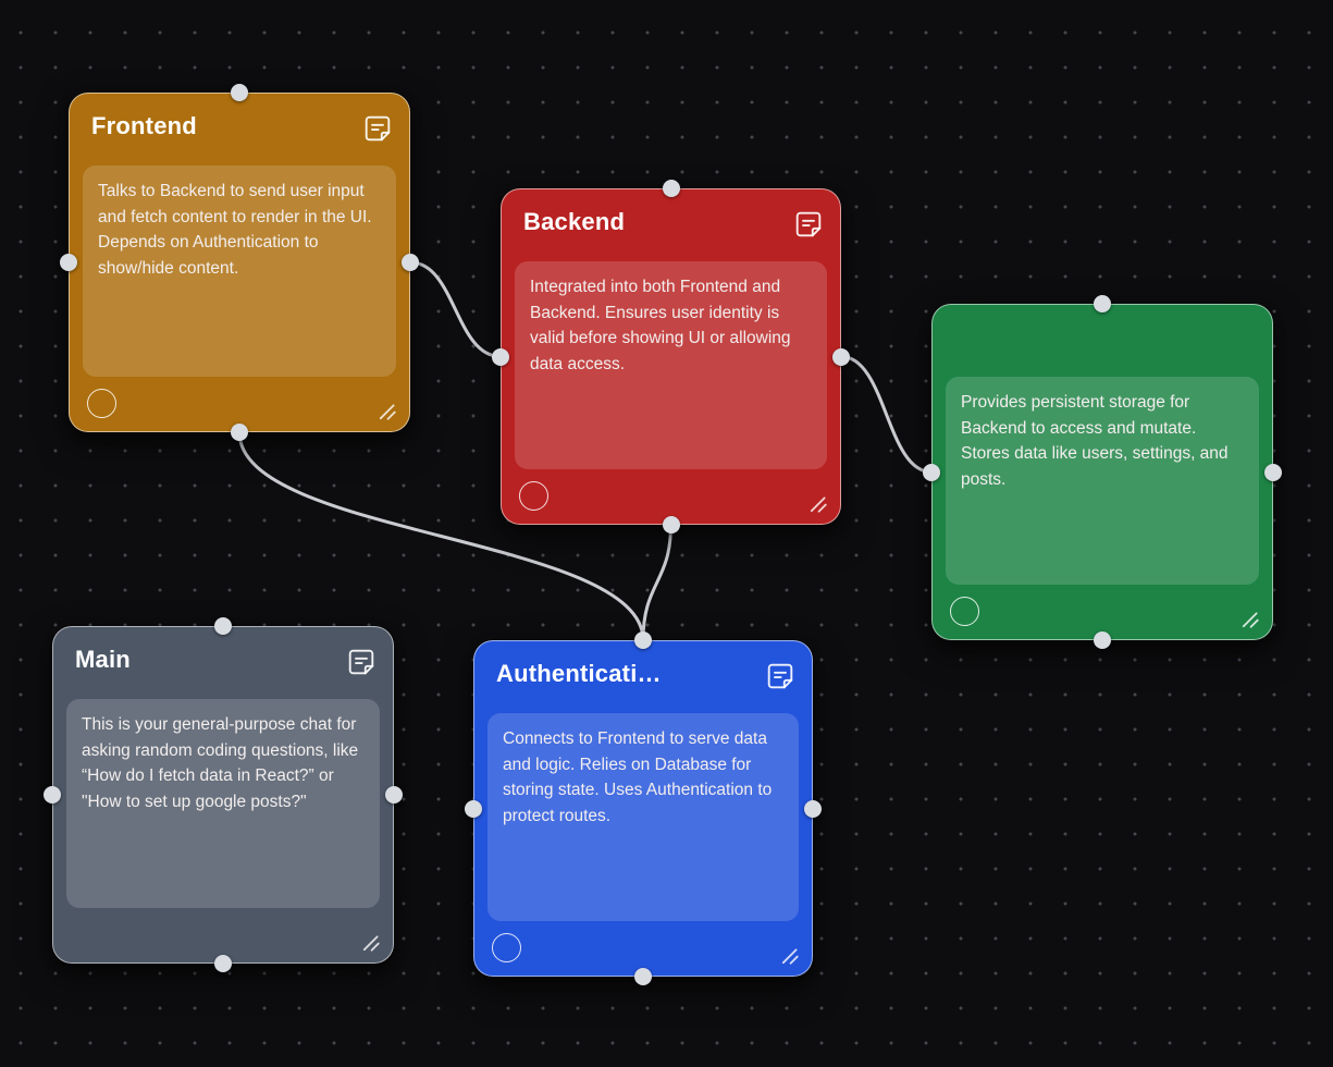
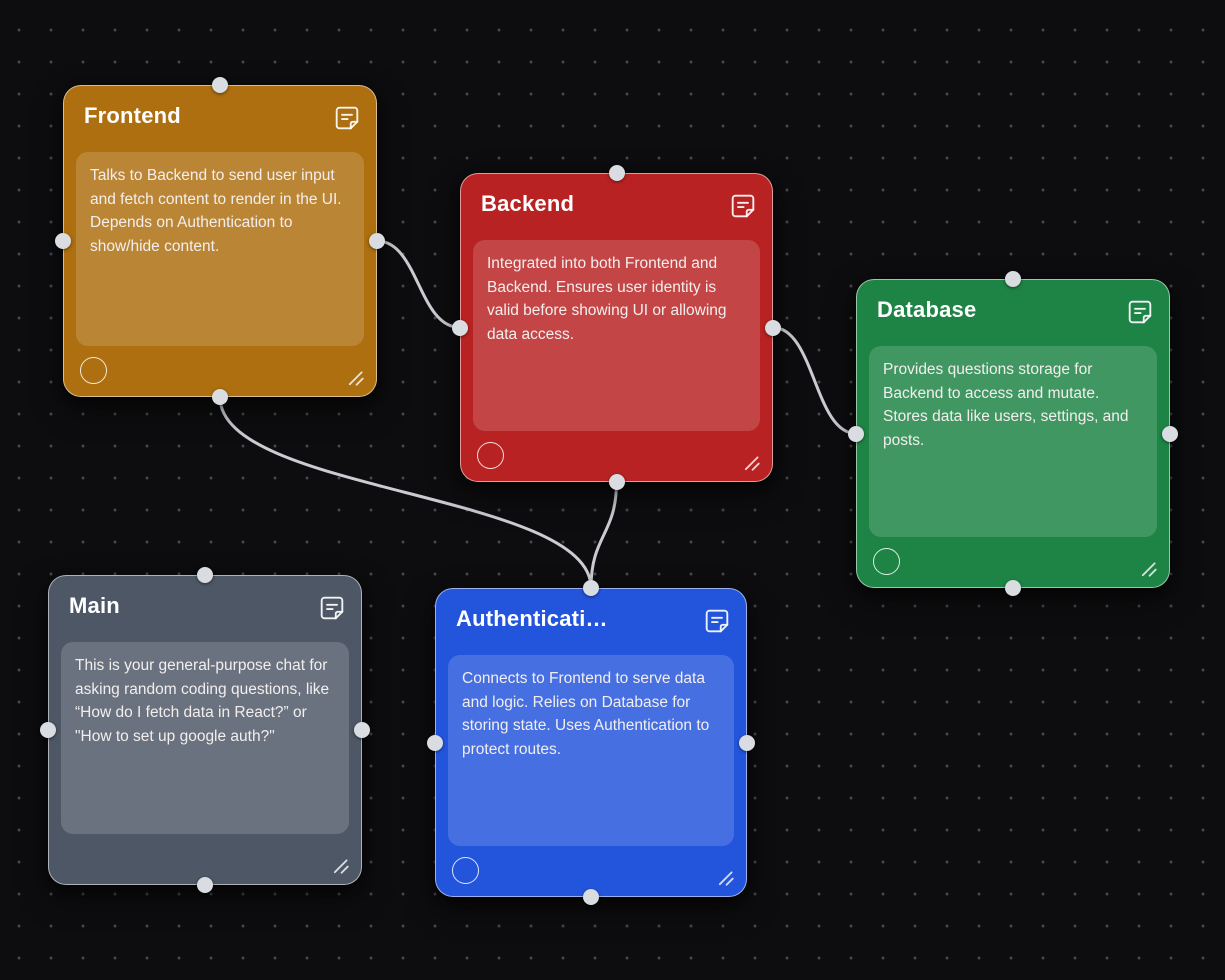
  Frontend
  Talks to Backend to send user input and fetch content to render in the UI. Depends on Authentication to show/hide content.
  Backend
  Integrated into both Frontend and Backend. Ensures user identity is valid before showing UI or allowing data access.
+ Database
- Provides persistent storage for Backend to access and mutate. Stores data like users, settings, and posts.
+ Provides questions storage for Backend to access and mutate. Stores data like users, settings, and posts.
  Main
- This is your general-purpose chat for asking random coding questions, like “How do I fetch data in React?” or "How to set up google posts?"
+ This is your general-purpose chat for asking random coding questions, like “How do I fetch data in React?” or "How to set up google auth?"
  Authenticati…
  Connects to Frontend to serve data and logic. Relies on Database for storing state. Uses Authentication to protect routes.
